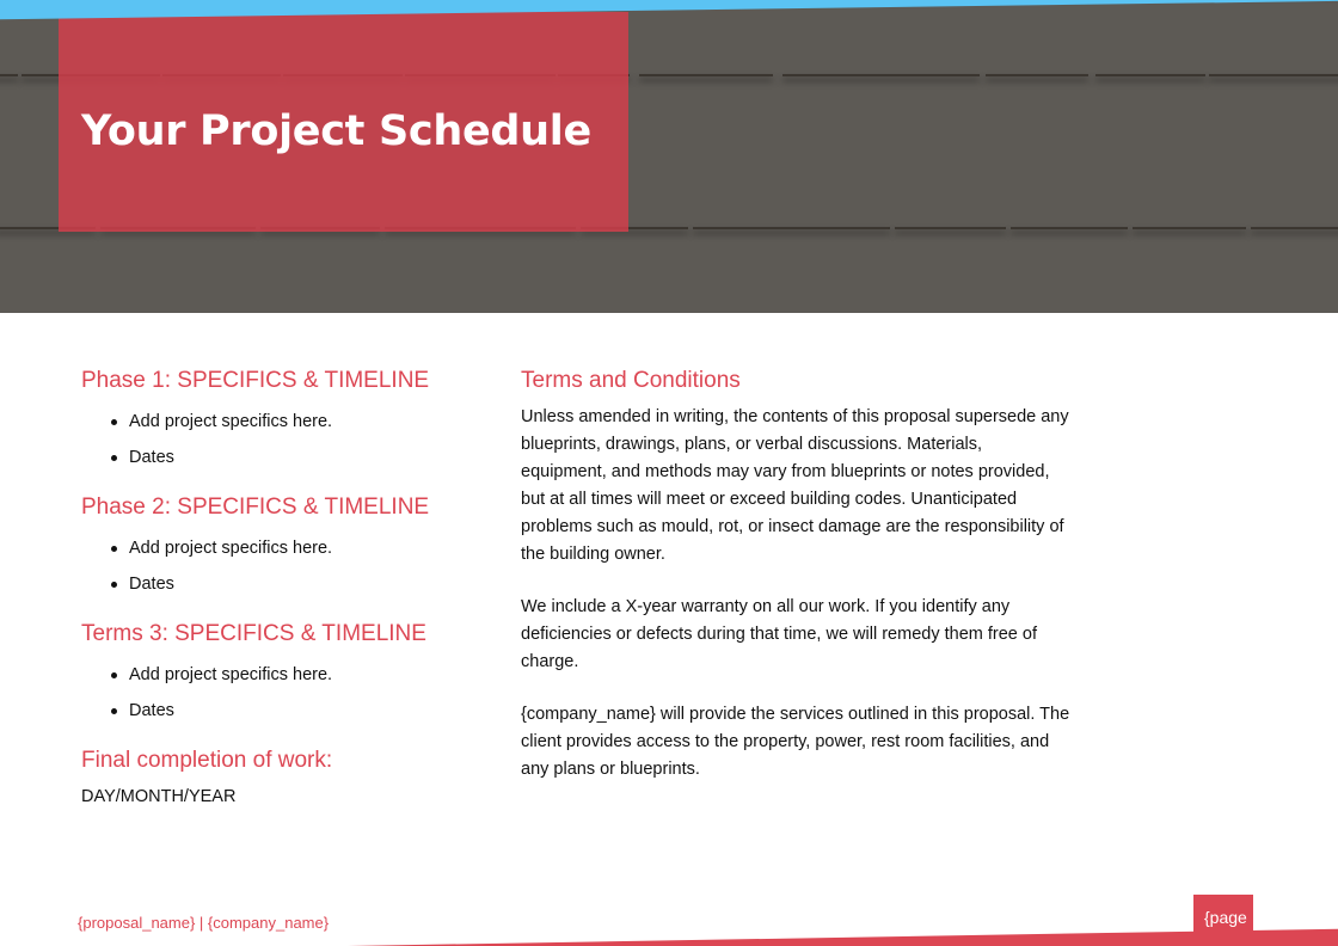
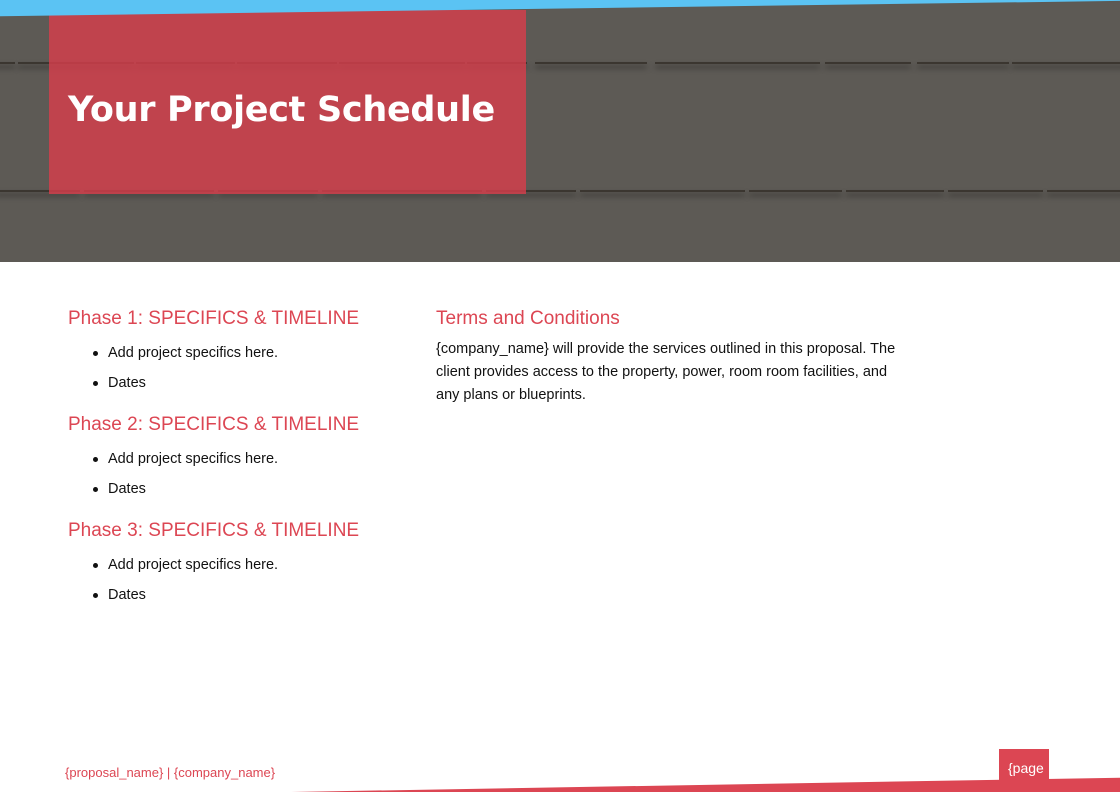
  Your Project Schedule
  Phase 1: SPECIFICS & TIMELINE
  Add project specifics here.
  Dates
  Phase 2: SPECIFICS & TIMELINE
  Add project specifics here.
  Dates
- Terms 3: SPECIFICS & TIMELINE
+ Phase 3: SPECIFICS & TIMELINE
  Add project specifics here.
  Dates
- Final completion of work:
- DAY/MONTH/YEAR
  Terms and Conditions
- Unless amended in writing, the contents of this proposal supersede any blueprints, drawings, plans, or verbal discussions. Materials, equipment, and methods may vary from blueprints or notes provided, but at all times will meet or exceed building codes. Unanticipated problems such as mould, rot, or insect damage are the responsibility of the building owner.
- We include a X-year warranty on all our work. If you identify any deficiencies or defects during that time, we will remedy them free of charge.
- {company_name} will provide the services outlined in this proposal. The client provides access to the property, power, rest room facilities, and any plans or blueprints.
+ {company_name} will provide the services outlined in this proposal. The client provides access to the property, power, room room facilities, and any plans or blueprints.
  {proposal_name} | {company_name}
  {page
